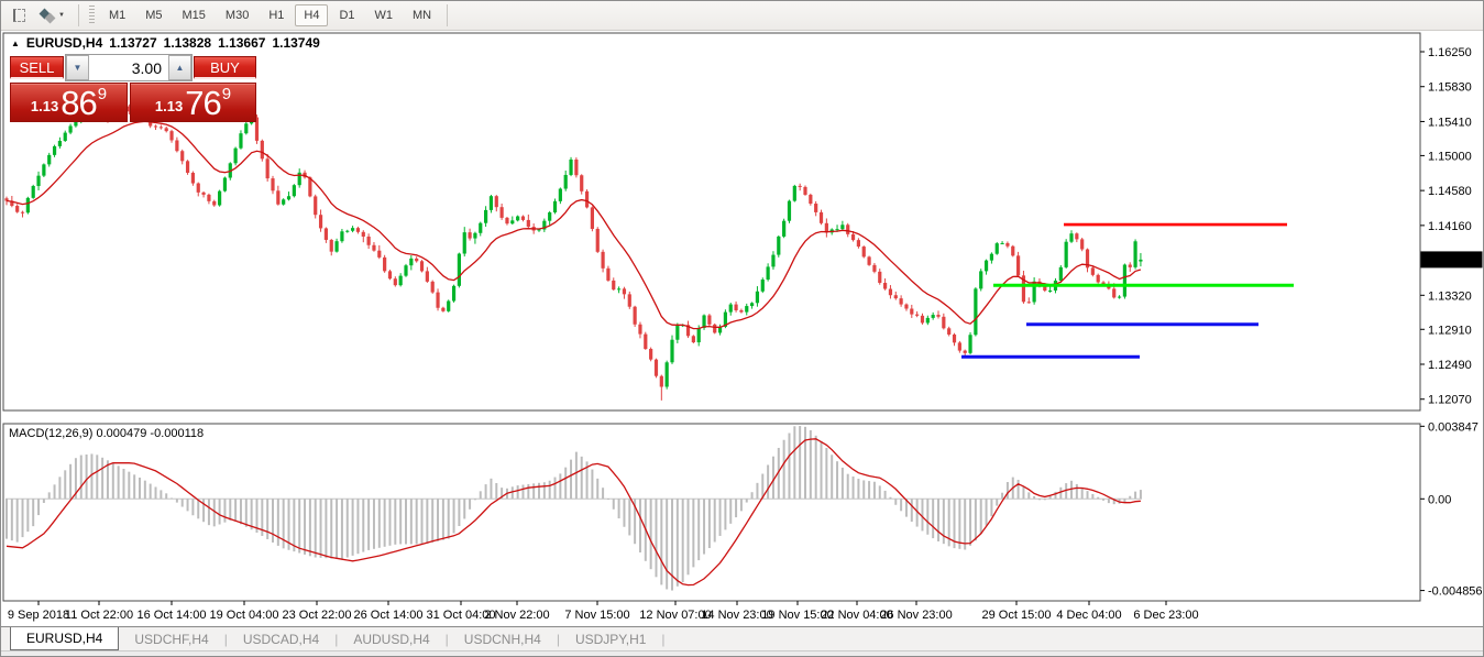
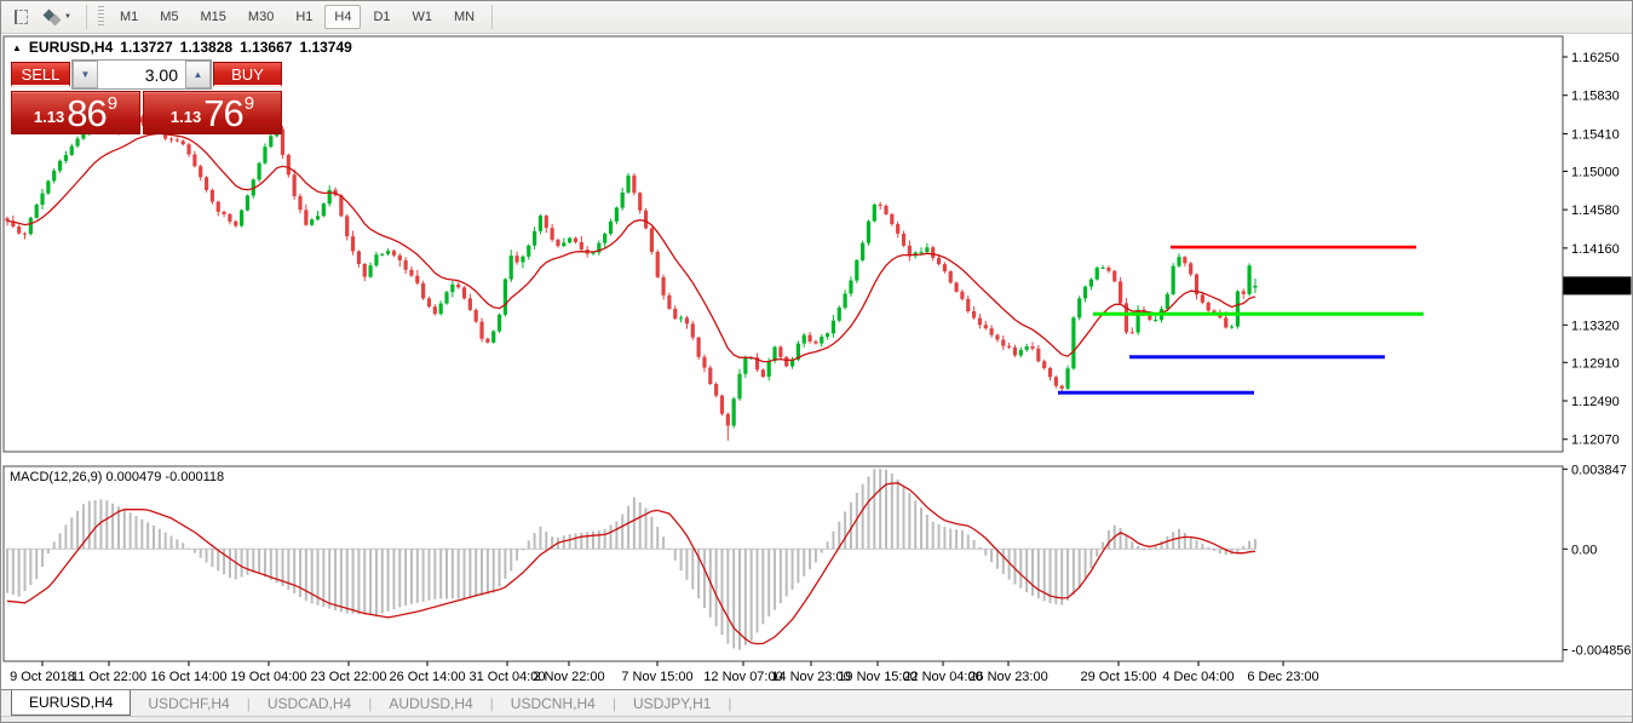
  M1
  M5
  M15
  M30
  H1
  H4
  D1
  W1
  MN
  1.16250
  1.15830
  1.15410
  1.15000
  1.14580
  1.14160
  1.13320
  1.12910
  1.12490
  1.12070
  0.003847
  0.00
  -0.004856
- 9 Sep 2018
+ 9 Oct 2018
  11 Oct 22:00
  16 Oct 14:00
  19 Oct 04:00
  23 Oct 22:00
  26 Oct 14:00
  31 Oct 04:00
  2 Nov 22:00
  7 Nov 15:00
  12 Nov 07:00
  14 Nov 23:00
  19 Nov 15:00
  22 Nov 04:00
  26 Nov 23:00
  29 Oct 15:00
  4 Dec 04:00
  6 Dec 23:00
  ▲
  EURUSD,H4
  1.13727
  1.13828
  1.13667
  1.13749
  SELL
  ▼
  3.00
  ▲
  BUY
  1.13
  86
  9
  1.13
  76
  9
  MACD(12,26,9) 0.000479 -0.000118
  EURUSD,H4
  USDCHF,H4
  |
  USDCAD,H4
  |
  AUDUSD,H4
  |
  USDCNH,H4
  |
  USDJPY,H1
  |
